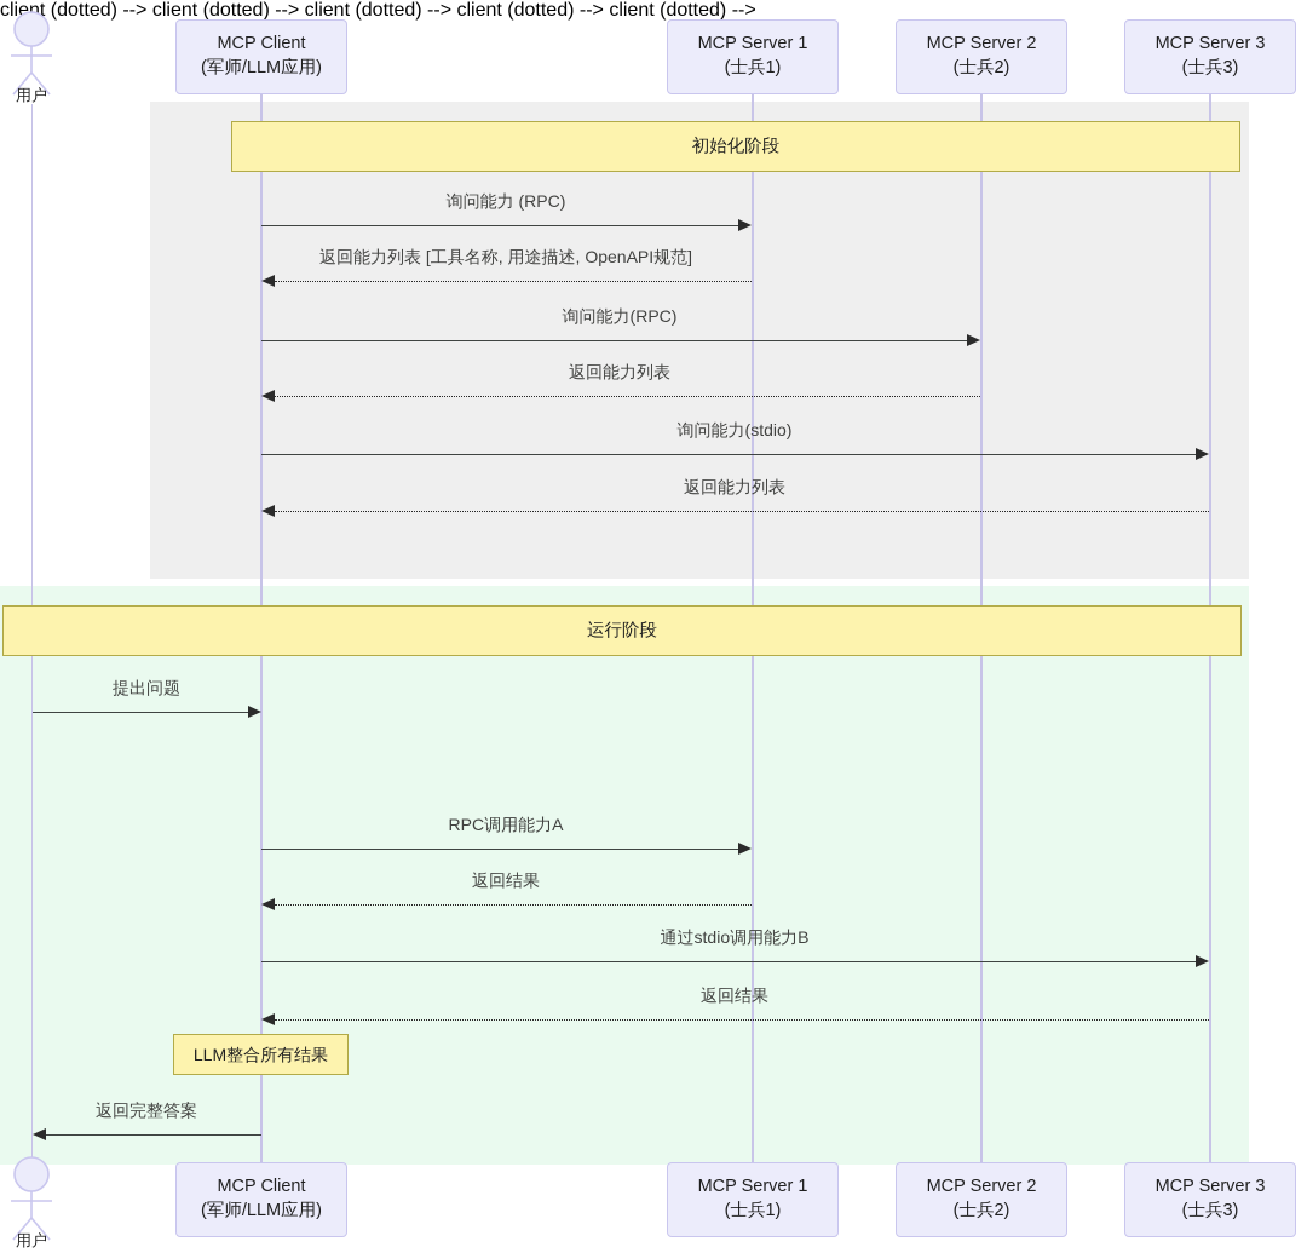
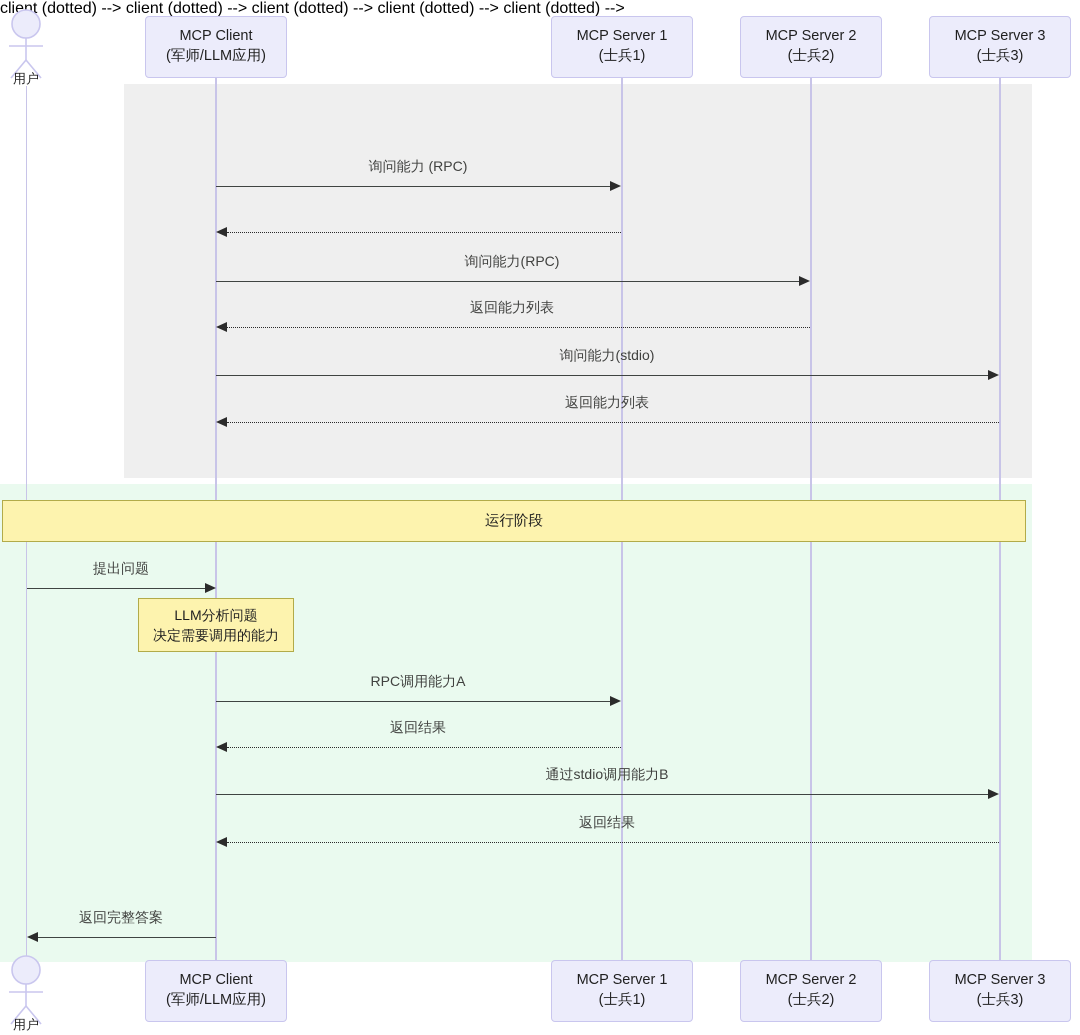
  用户
  用户
  MCP Client
  (军师/LLM应用)
  MCP Server 1
  (士兵1)
  MCP Server 2
  (士兵2)
  MCP Server 3
  (士兵3)
  MCP Client
  (军师/LLM应用)
  MCP Server 1
  (士兵1)
  MCP Server 2
  (士兵2)
  MCP Server 3
  (士兵3)
- 初始化阶段
  运行阶段
  询问能力 (RPC)
  client (dotted) -->
- 返回能力列表 [工具名称, 用途描述, OpenAPI规范]
  询问能力(RPC)
  client (dotted) -->
  返回能力列表
  询问能力(stdio)
  client (dotted) -->
  返回能力列表
  提出问题
+ LLM分析问题
+ 决定需要调用的能力
  RPC调用能力A
  client (dotted) -->
  返回结果
  通过stdio调用能力B
  client (dotted) -->
  返回结果
- LLM整合所有结果
  返回完整答案
